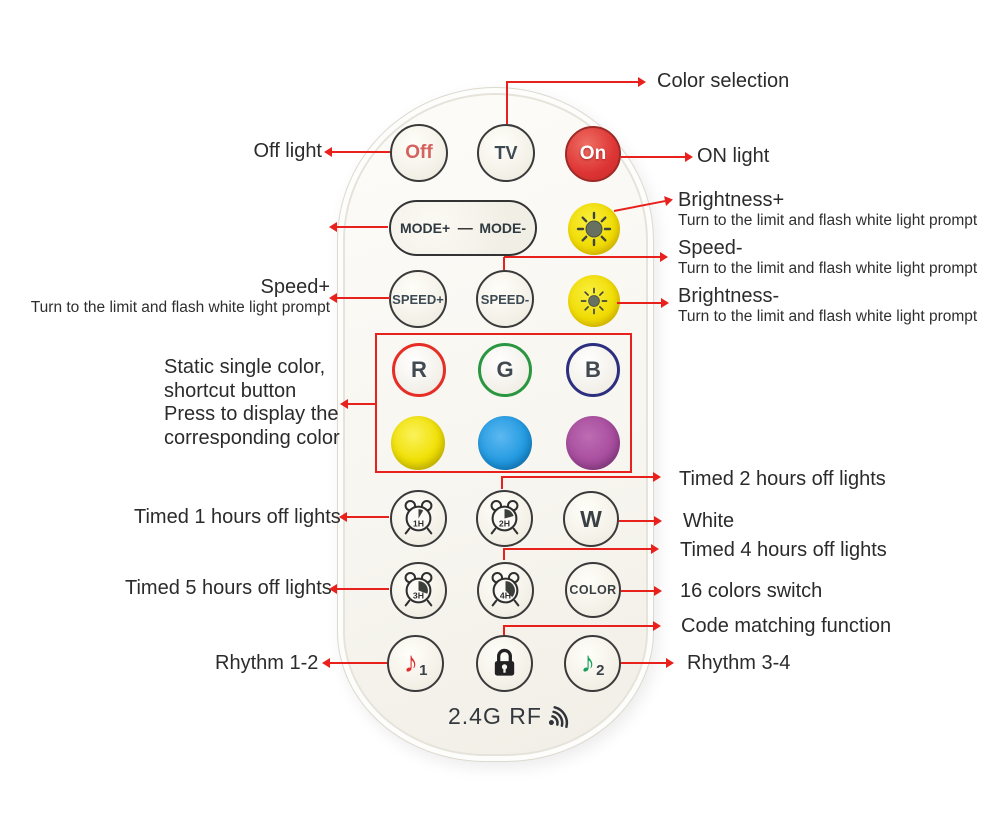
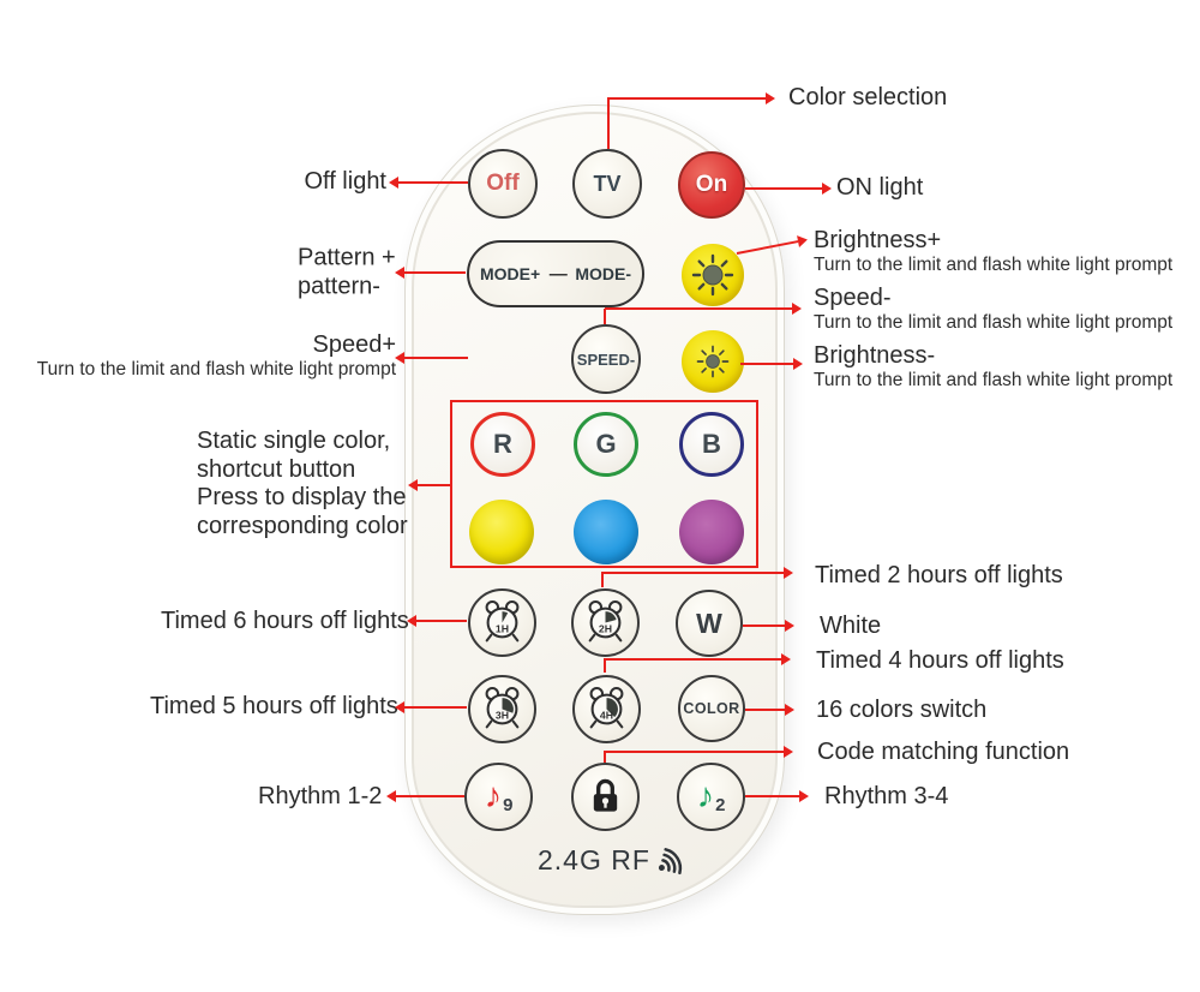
  Off
  TV
  On
  MODE+
  —
  MODE-
- SPEED+
  SPEED-
  R
  G
  B
  1H
  2H
  W
  3H
  4H
  COLOR
  ♪
- 1
+ 9
  ♪
  2
  2.4G RF
  Off light
+ Pattern +
+ pattern-
  Speed+
  Turn to the limit and flash white light prompt
  Static single color,
  shortcut button
  Press to display the
  corresponding color
- Timed 1 hours off lights
+ Timed 6 hours off lights
  Timed 5 hours off lights
  Rhythm 1-2
  Color selection
  ON light
  Brightness+
  Turn to the limit and flash white light prompt
  Speed-
  Turn to the limit and flash white light prompt
  Brightness-
  Turn to the limit and flash white light prompt
  Timed 2 hours off lights
  White
  Timed 4 hours off lights
  16 colors switch
  Code matching function
  Rhythm 3-4
